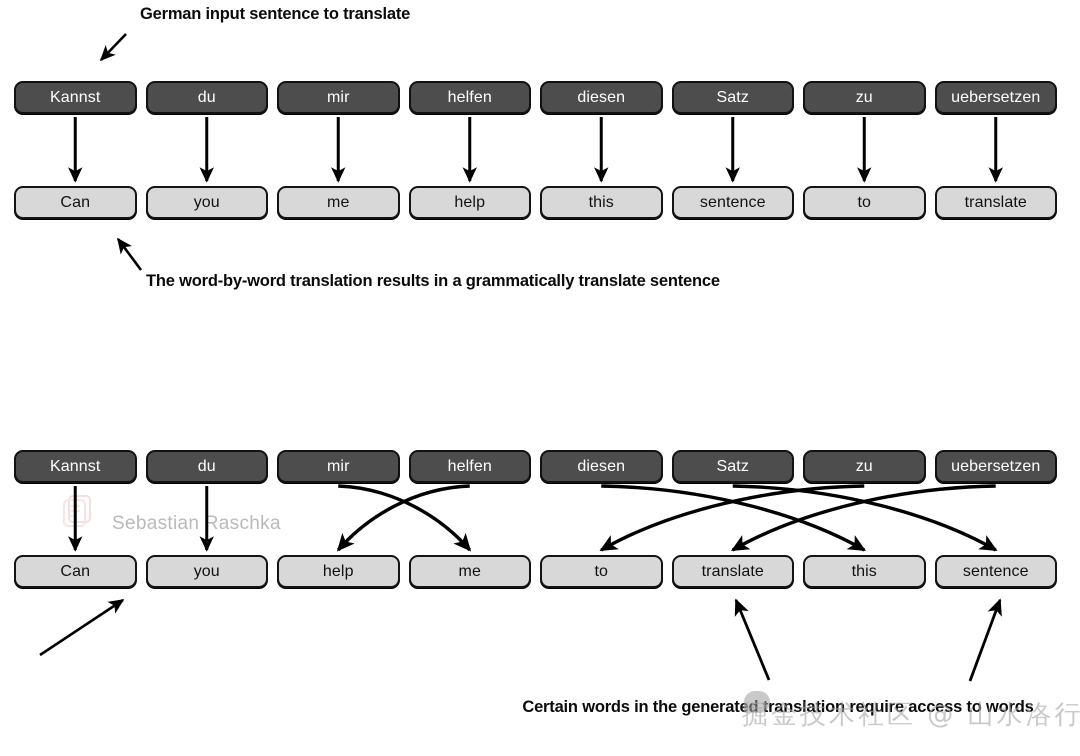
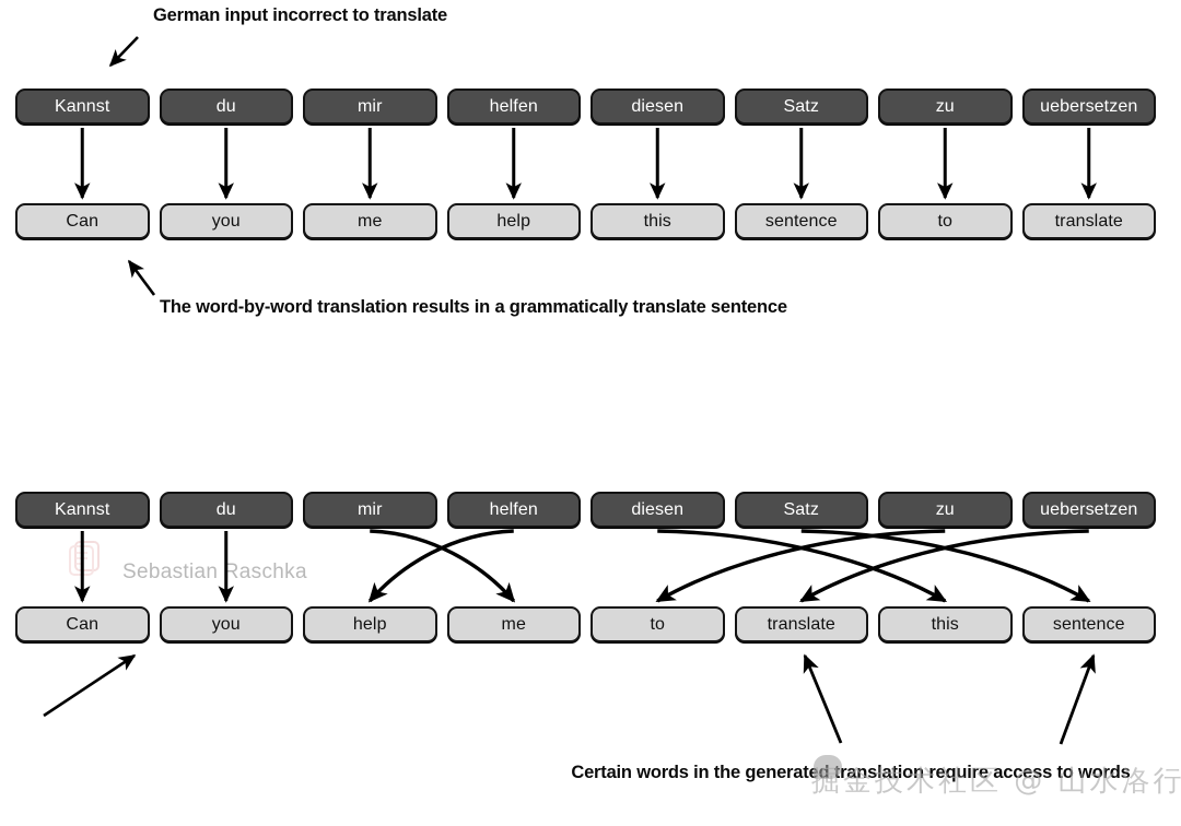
- German input sentence to translate
+ German input incorrect to translate
  Kannst
  du
  mir
  helfen
  diesen
  Satz
  zu
  uebersetzen
  Can
  you
  me
  help
  this
  sentence
  to
  translate
  The word-by-word translation results in a grammatically translate sentence
  Kannst
  du
  mir
  helfen
  diesen
  Satz
  zu
  uebersetzen
  Can
  you
  help
  me
  to
  translate
  this
  sentence
  Certain words in the generated translation require access to words
  Sebastian Raschka
  掘金技术社区 @ 山水洛行
